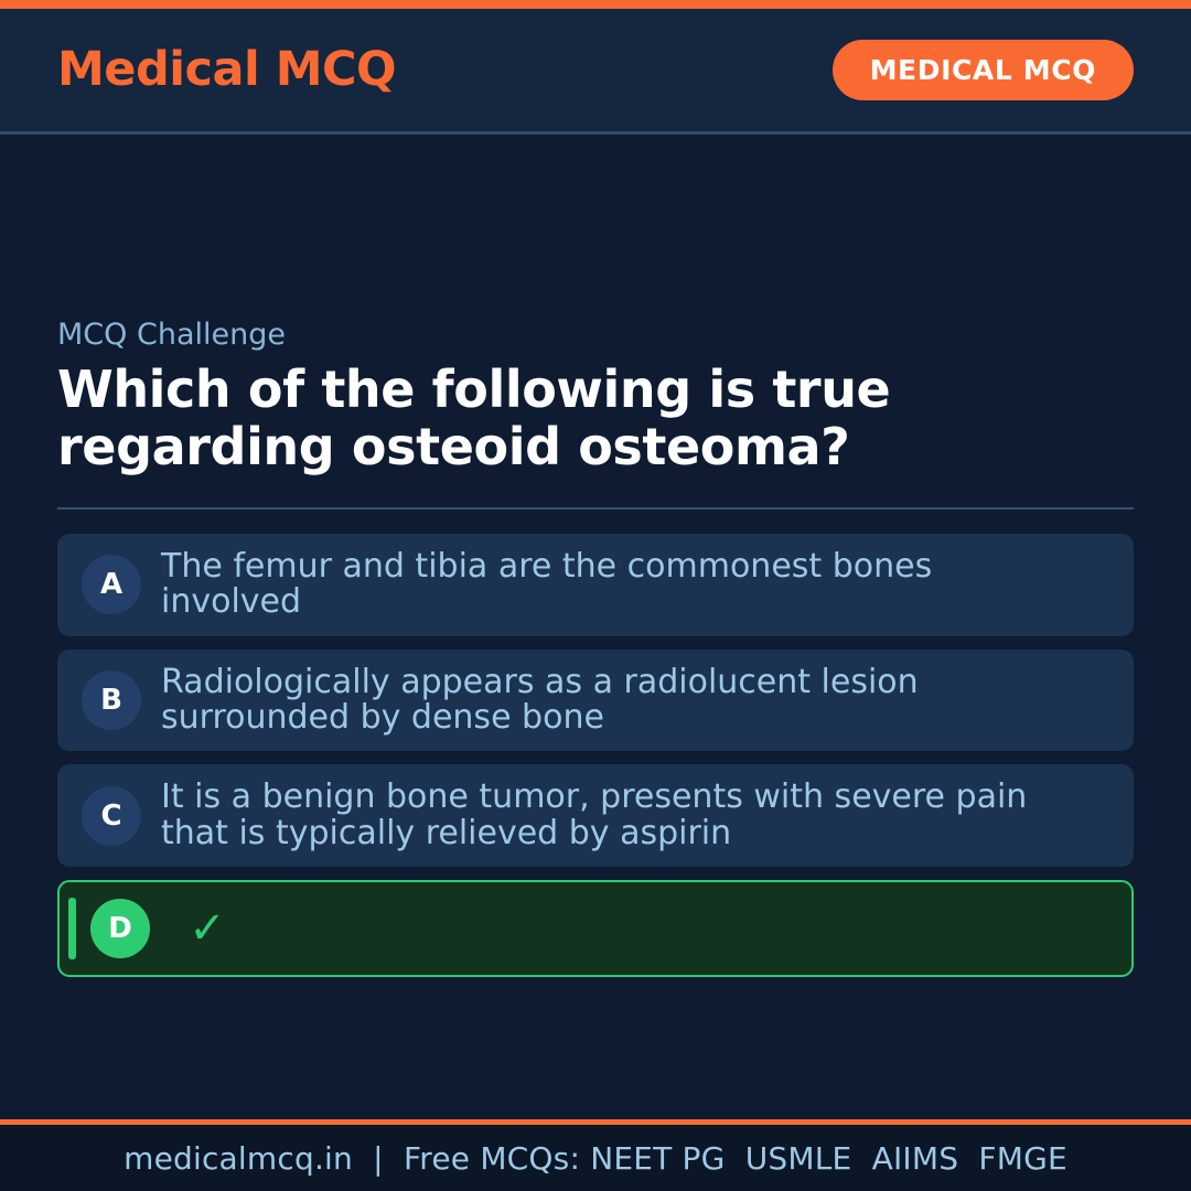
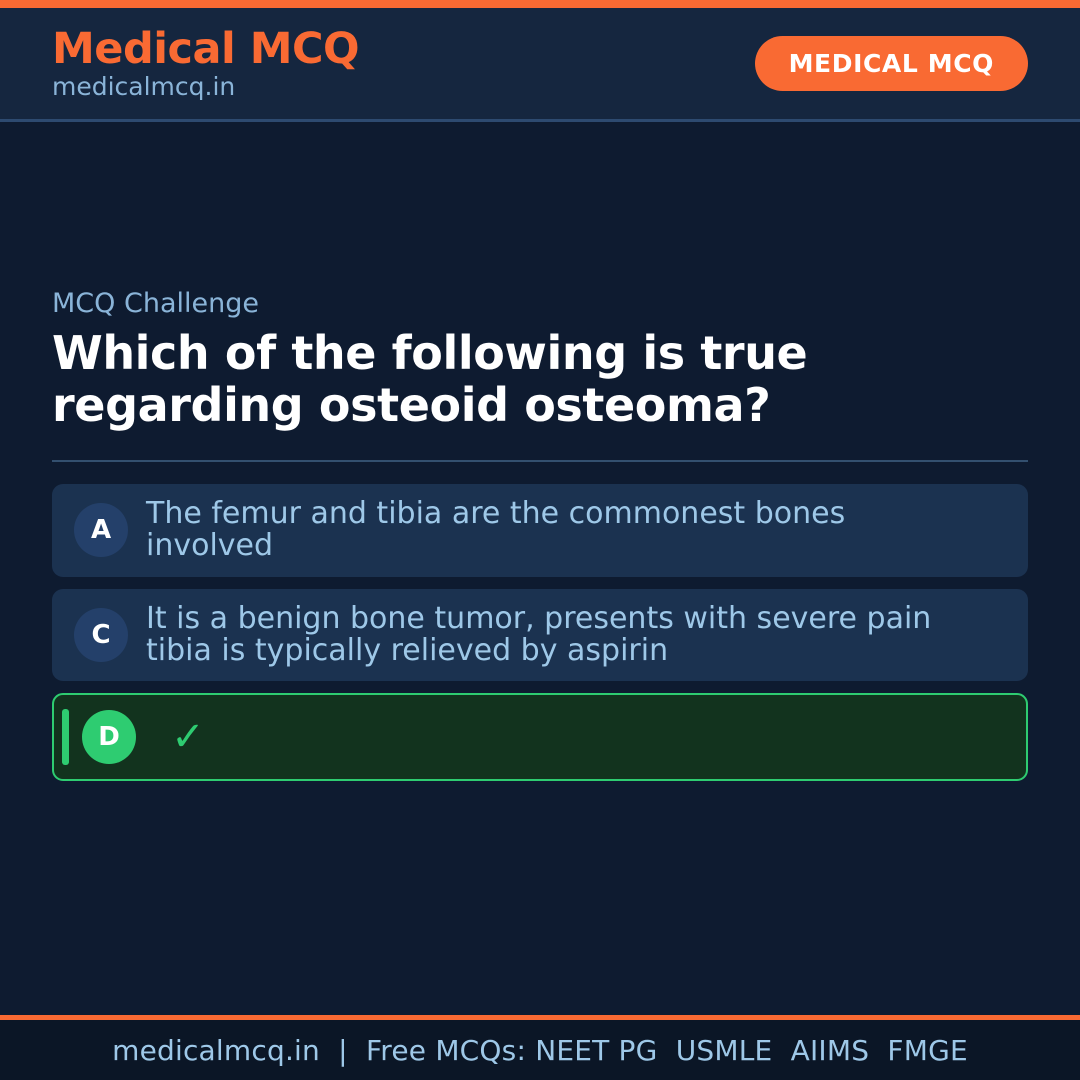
  Medical MCQ
+ medicalmcq.in
  MEDICAL MCQ
  MCQ Challenge
  Which of the following is true regarding osteoid osteoma?
  A
  The femur and tibia are the commonest bones involved
- B
- Radiologically appears as a radiolucent lesion surrounded by dense bone
  C
- It is a benign bone tumor, presents with severe pain that is typically relieved by aspirin
+ It is a benign bone tumor, presents with severe pain tibia is typically relieved by aspirin
  D
  ✓
  medicalmcq.in | Free MCQs: NEET PG USMLE AIIMS FMGE
